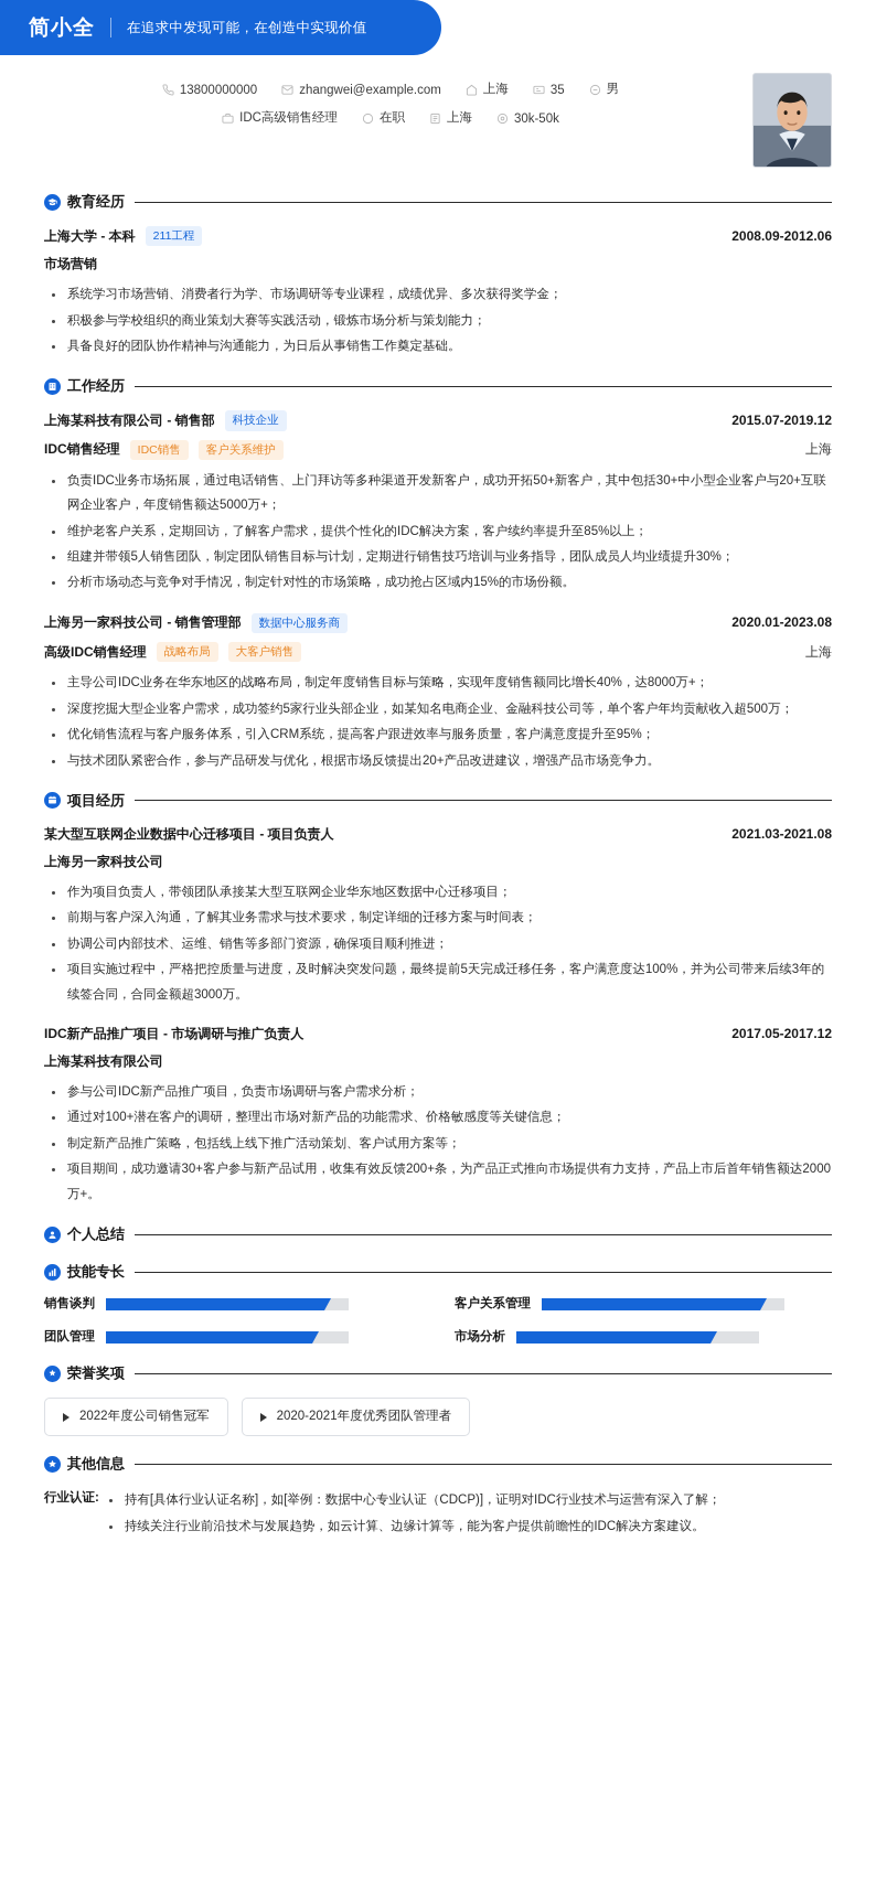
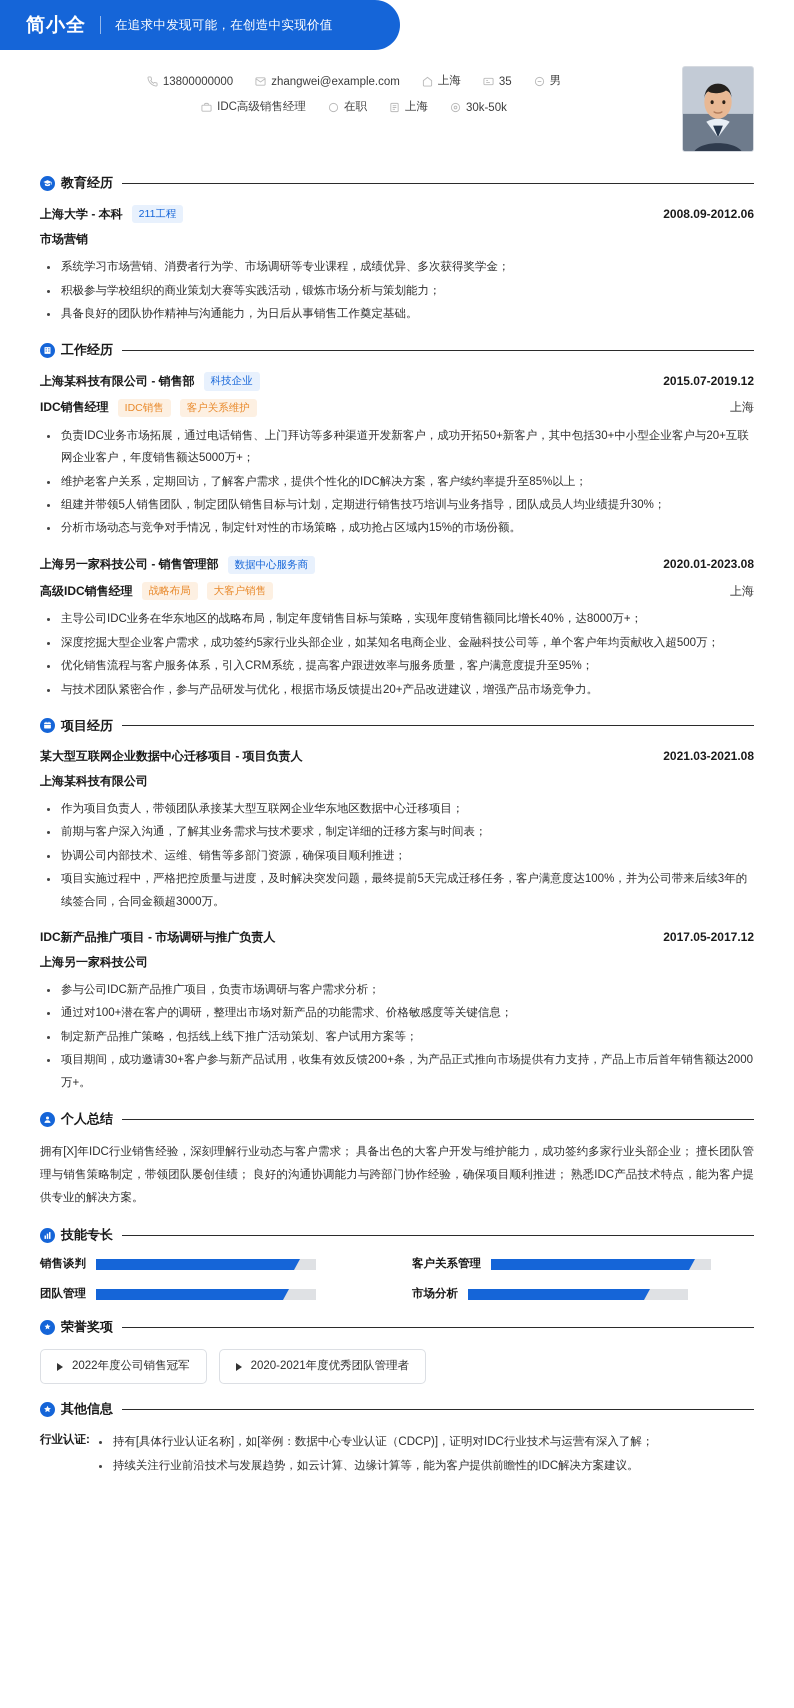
  简小全
  在追求中发现可能，在创造中实现价值
  13800000000
  zhangwei@example.com
  上海
  35
  男
  IDC高级销售经理
  在职
  上海
  30k-50k
  教育经历
  上海大学 - 本科
  211工程
  2008.09-2012.06
  市场营销
  系统学习市场营销、消费者行为学、市场调研等专业课程，成绩优异、多次获得奖学金；
  积极参与学校组织的商业策划大赛等实践活动，锻炼市场分析与策划能力；
  具备良好的团队协作精神与沟通能力，为日后从事销售工作奠定基础。
  工作经历
  上海某科技有限公司 - 销售部
  科技企业
  2015.07-2019.12
  IDC销售经理
  IDC销售
  客户关系维护
  上海
  负责IDC业务市场拓展，通过电话销售、上门拜访等多种渠道开发新客户，成功开拓50+新客户，其中包括30+中小型企业客户与20+互联网企业客户，年度销售额达5000万+；
  维护老客户关系，定期回访，了解客户需求，提供个性化的IDC解决方案，客户续约率提升至85%以上；
  组建并带领5人销售团队，制定团队销售目标与计划，定期进行销售技巧培训与业务指导，团队成员人均业绩提升30%；
  分析市场动态与竞争对手情况，制定针对性的市场策略，成功抢占区域内15%的市场份额。
  上海另一家科技公司 - 销售管理部
  数据中心服务商
  2020.01-2023.08
  高级IDC销售经理
  战略布局
  大客户销售
  上海
  主导公司IDC业务在华东地区的战略布局，制定年度销售目标与策略，实现年度销售额同比增长40%，达8000万+；
  深度挖掘大型企业客户需求，成功签约5家行业头部企业，如某知名电商企业、金融科技公司等，单个客户年均贡献收入超500万；
  优化销售流程与客户服务体系，引入CRM系统，提高客户跟进效率与服务质量，客户满意度提升至95%；
  与技术团队紧密合作，参与产品研发与优化，根据市场反馈提出20+产品改进建议，增强产品市场竞争力。
  项目经历
  某大型互联网企业数据中心迁移项目 - 项目负责人
  2021.03-2021.08
- 上海另一家科技公司
+ 上海某科技有限公司
  作为项目负责人，带领团队承接某大型互联网企业华东地区数据中心迁移项目；
  前期与客户深入沟通，了解其业务需求与技术要求，制定详细的迁移方案与时间表；
  协调公司内部技术、运维、销售等多部门资源，确保项目顺利推进；
  项目实施过程中，严格把控质量与进度，及时解决突发问题，最终提前5天完成迁移任务，客户满意度达100%，并为公司带来后续3年的续签合同，合同金额超3000万。
  IDC新产品推广项目 - 市场调研与推广负责人
  2017.05-2017.12
- 上海某科技有限公司
+ 上海另一家科技公司
  参与公司IDC新产品推广项目，负责市场调研与客户需求分析；
  通过对100+潜在客户的调研，整理出市场对新产品的功能需求、价格敏感度等关键信息；
  制定新产品推广策略，包括线上线下推广活动策划、客户试用方案等；
  项目期间，成功邀请30+客户参与新产品试用，收集有效反馈200+条，为产品正式推向市场提供有力支持，产品上市后首年销售额达2000万+。
  个人总结
+ 拥有[X]年IDC行业销售经验，深刻理解行业动态与客户需求； 具备出色的大客户开发与维护能力，成功签约多家行业头部企业； 擅长团队管理与销售策略制定，带领团队屡创佳绩； 良好的沟通协调能力与跨部门协作经验，确保项目顺利推进； 熟悉IDC产品技术特点，能为客户提供专业的解决方案。
  技能专长
  销售谈判
  客户关系管理
  团队管理
  市场分析
  荣誉奖项
  2022年度公司销售冠军
  2020-2021年度优秀团队管理者
  其他信息
  行业认证:
  持有[具体行业认证名称]，如[举例：数据中心专业认证（CDCP)]，证明对IDC行业技术与运营有深入了解；
  持续关注行业前沿技术与发展趋势，如云计算、边缘计算等，能为客户提供前瞻性的IDC解决方案建议。
